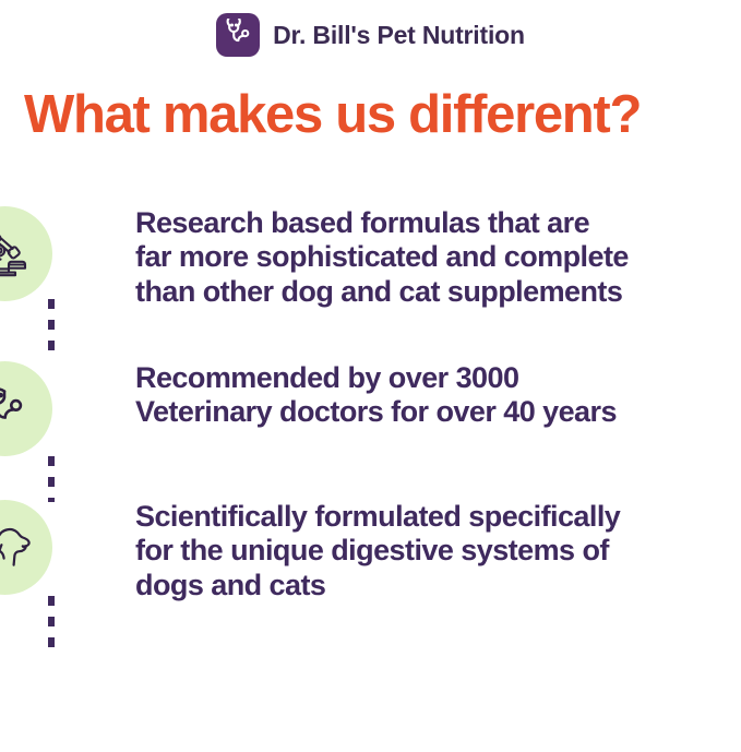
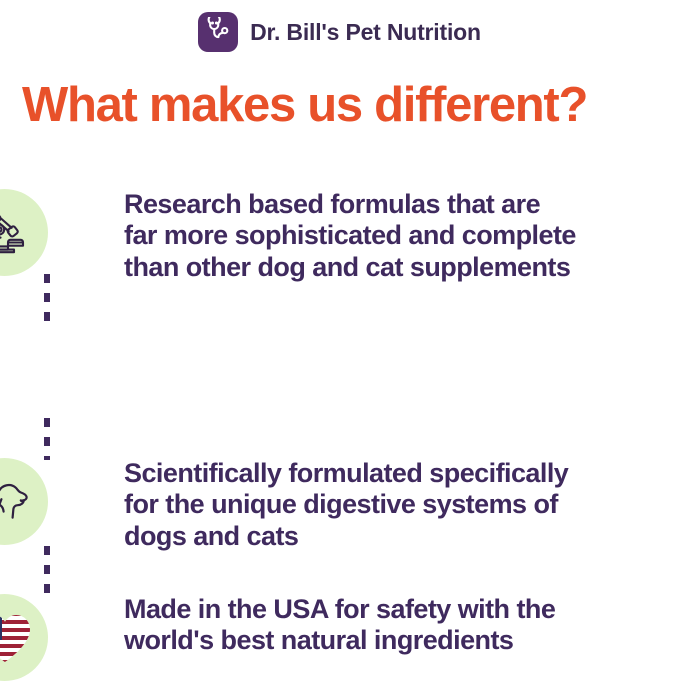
  Dr. Bill's Pet Nutrition
  What makes us different?
  Research based formulas that are
  far more sophisticated and complete
  than other dog and cat supplements
- Recommended by over 3000
- Veterinary doctors for over 40 years
  Scientifically formulated specifically
  for the unique digestive systems of
  dogs and cats
+ Made in the USA for safety with the
+ world's best natural ingredients
